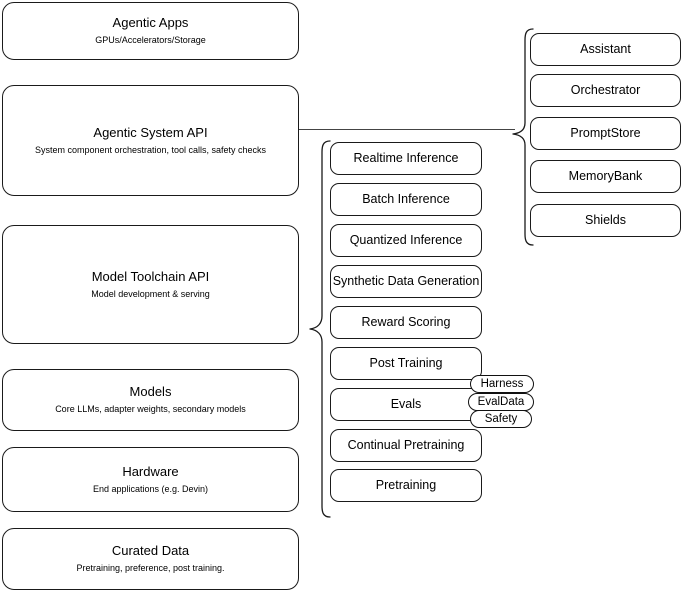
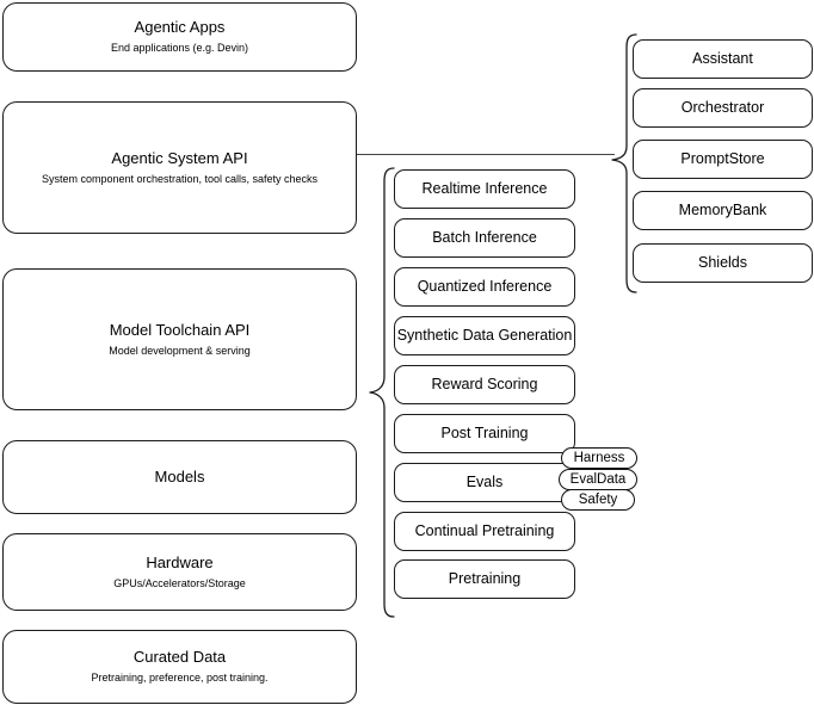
  Agentic Apps
- GPUs/Accelerators/Storage
+ End applications (e.g. Devin)
  Agentic System API
  System component orchestration, tool calls, safety checks
  Model Toolchain API
  Model development & serving
  Models
- Core LLMs, adapter weights, secondary models
  Hardware
- End applications (e.g. Devin)
+ GPUs/Accelerators/Storage
  Curated Data
  Pretraining, preference, post training.
  Realtime Inference
  Batch Inference
  Quantized Inference
  Synthetic Data Generation
  Reward Scoring
  Post Training
  Evals
  Continual Pretraining
  Pretraining
  Harness
  EvalData
  Safety
  Assistant
  Orchestrator
  PromptStore
  MemoryBank
  Shields
